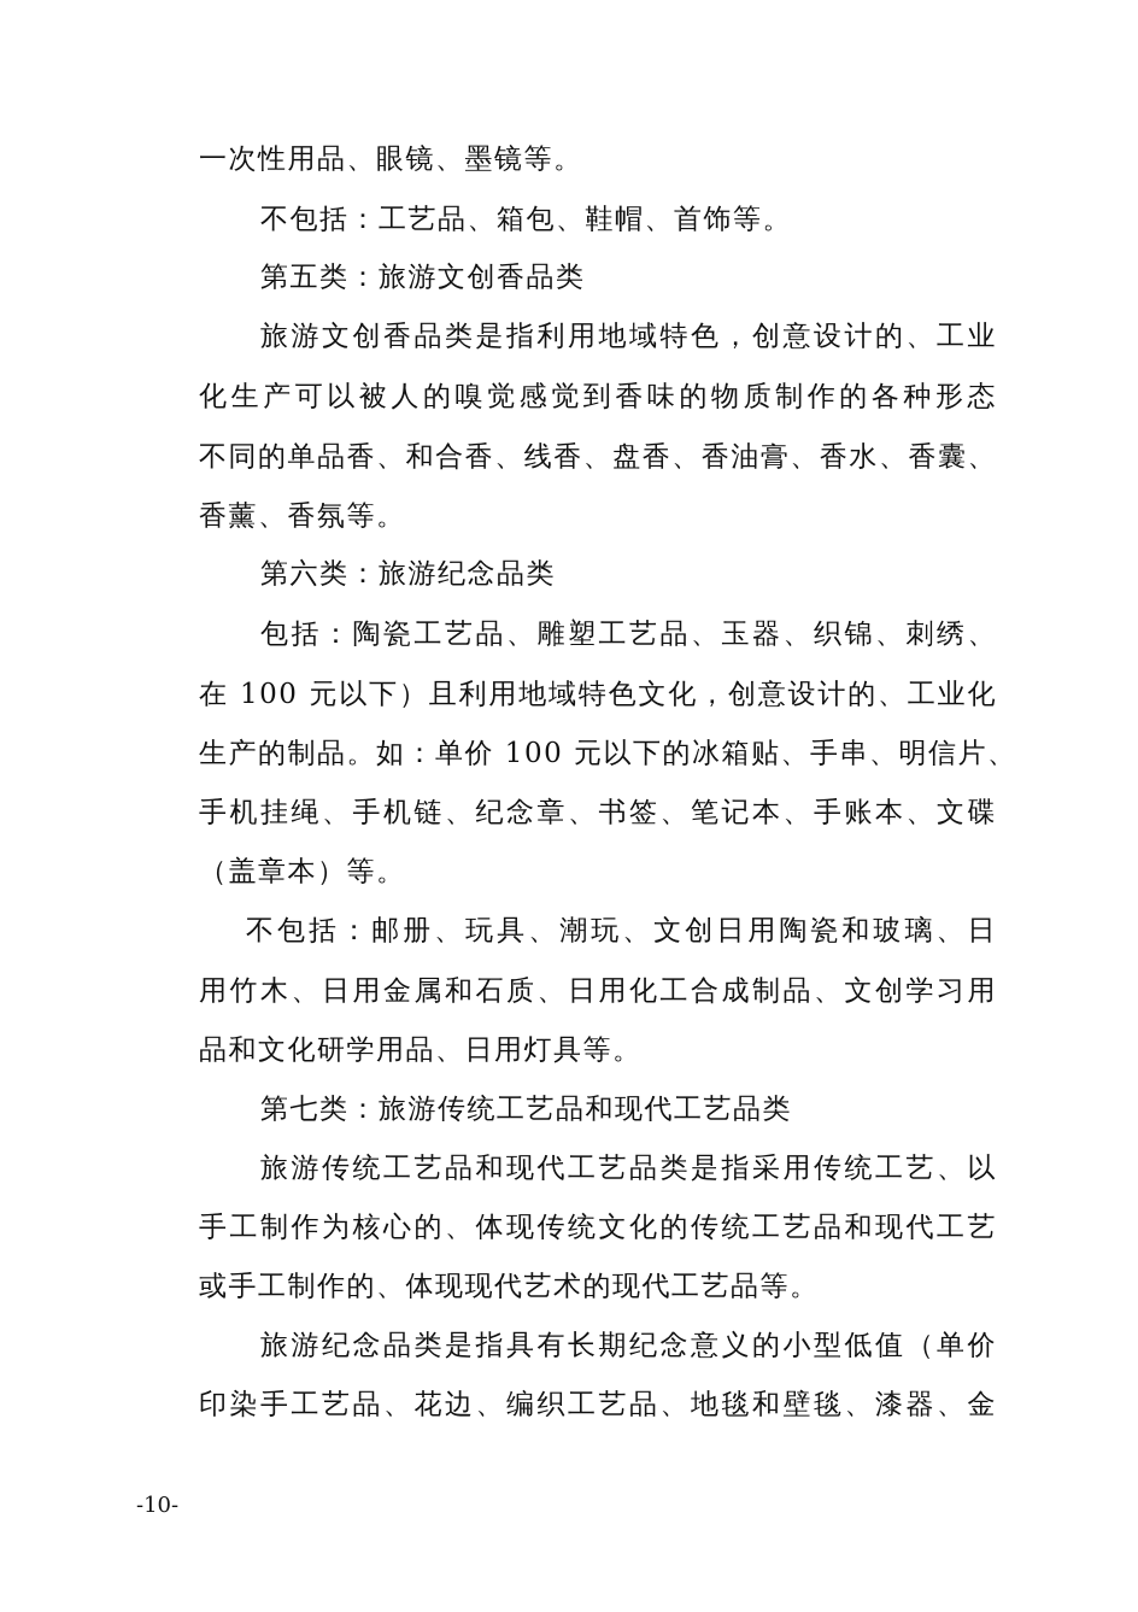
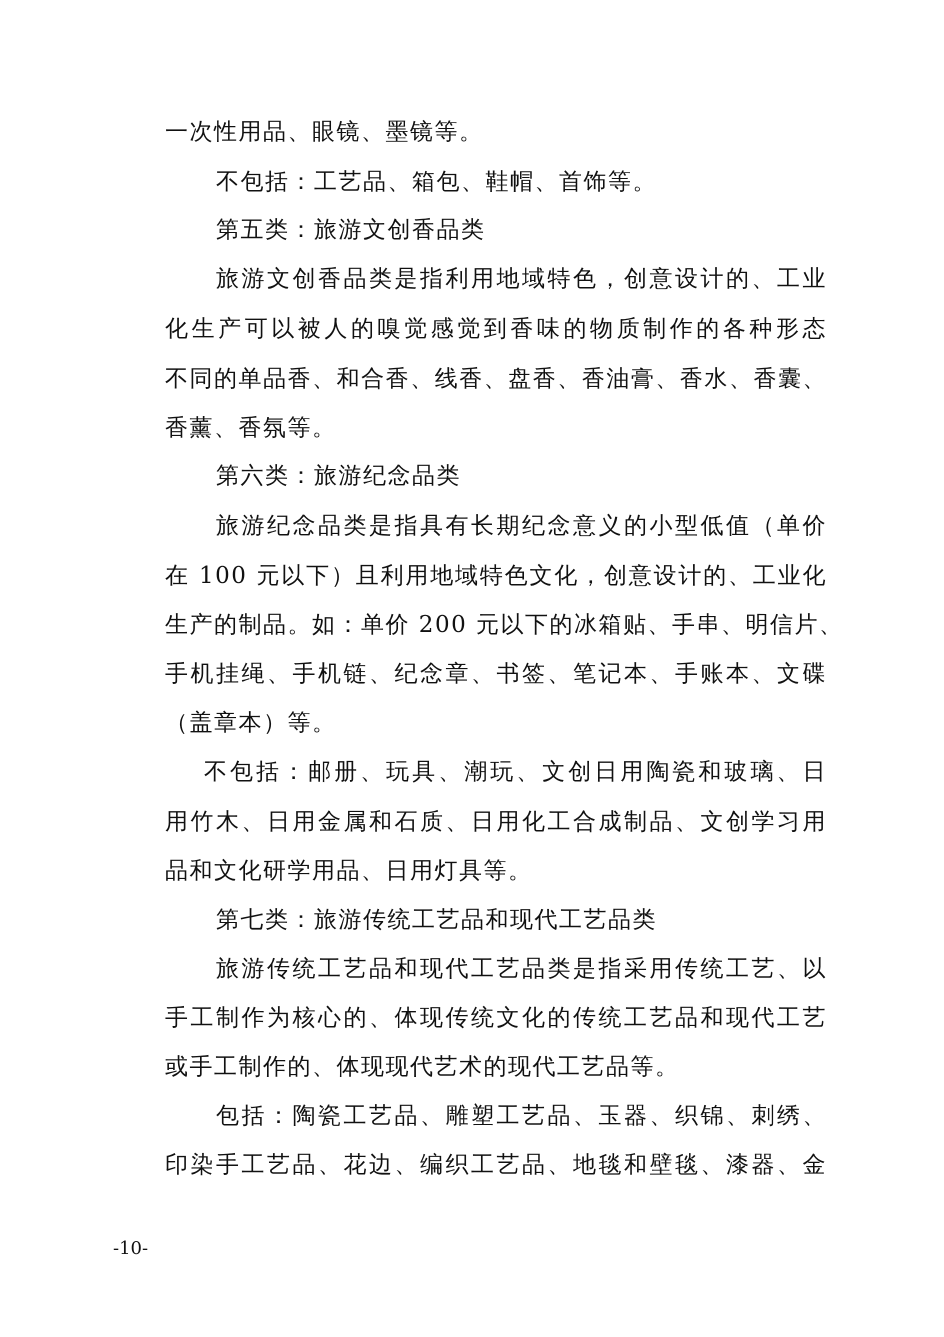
  一次性用品、眼镜、墨镜等。
  不包括：工艺品、箱包、鞋帽、首饰等。
  第五类：旅游文创香品类
  旅游文创香品类是指利用地域特色，创意设计的、工业
  化生产可以被人的嗅觉感觉到香味的物质制作的各种形态
  不同的单品香、和合香、线香、盘香、香油膏、香水、香囊、
  香薰、香氛等。
  第六类：旅游纪念品类
- 包括：陶瓷工艺品、雕塑工艺品、玉器、织锦、刺绣、
+ 旅游纪念品类是指具有长期纪念意义的小型低值（单价
  在 100 元以下）且利用地域特色文化，创意设计的、工业化
- 生产的制品。如：单价 100 元以下的冰箱贴、手串、明信片、
+ 生产的制品。如：单价 200 元以下的冰箱贴、手串、明信片、
  手机挂绳、手机链、纪念章、书签、笔记本、手账本、文碟
  （盖章本）等。
  不包括：邮册、玩具、潮玩、文创日用陶瓷和玻璃、日
  用竹木、日用金属和石质、日用化工合成制品、文创学习用
  品和文化研学用品、日用灯具等。
  第七类：旅游传统工艺品和现代工艺品类
  旅游传统工艺品和现代工艺品类是指采用传统工艺、以
  手工制作为核心的、体现传统文化的传统工艺品和现代工艺
  或手工制作的、体现现代艺术的现代工艺品等。
- 旅游纪念品类是指具有长期纪念意义的小型低值（单价
+ 包括：陶瓷工艺品、雕塑工艺品、玉器、织锦、刺绣、
  印染手工艺品、花边、编织工艺品、地毯和壁毯、漆器、金
  -10-
